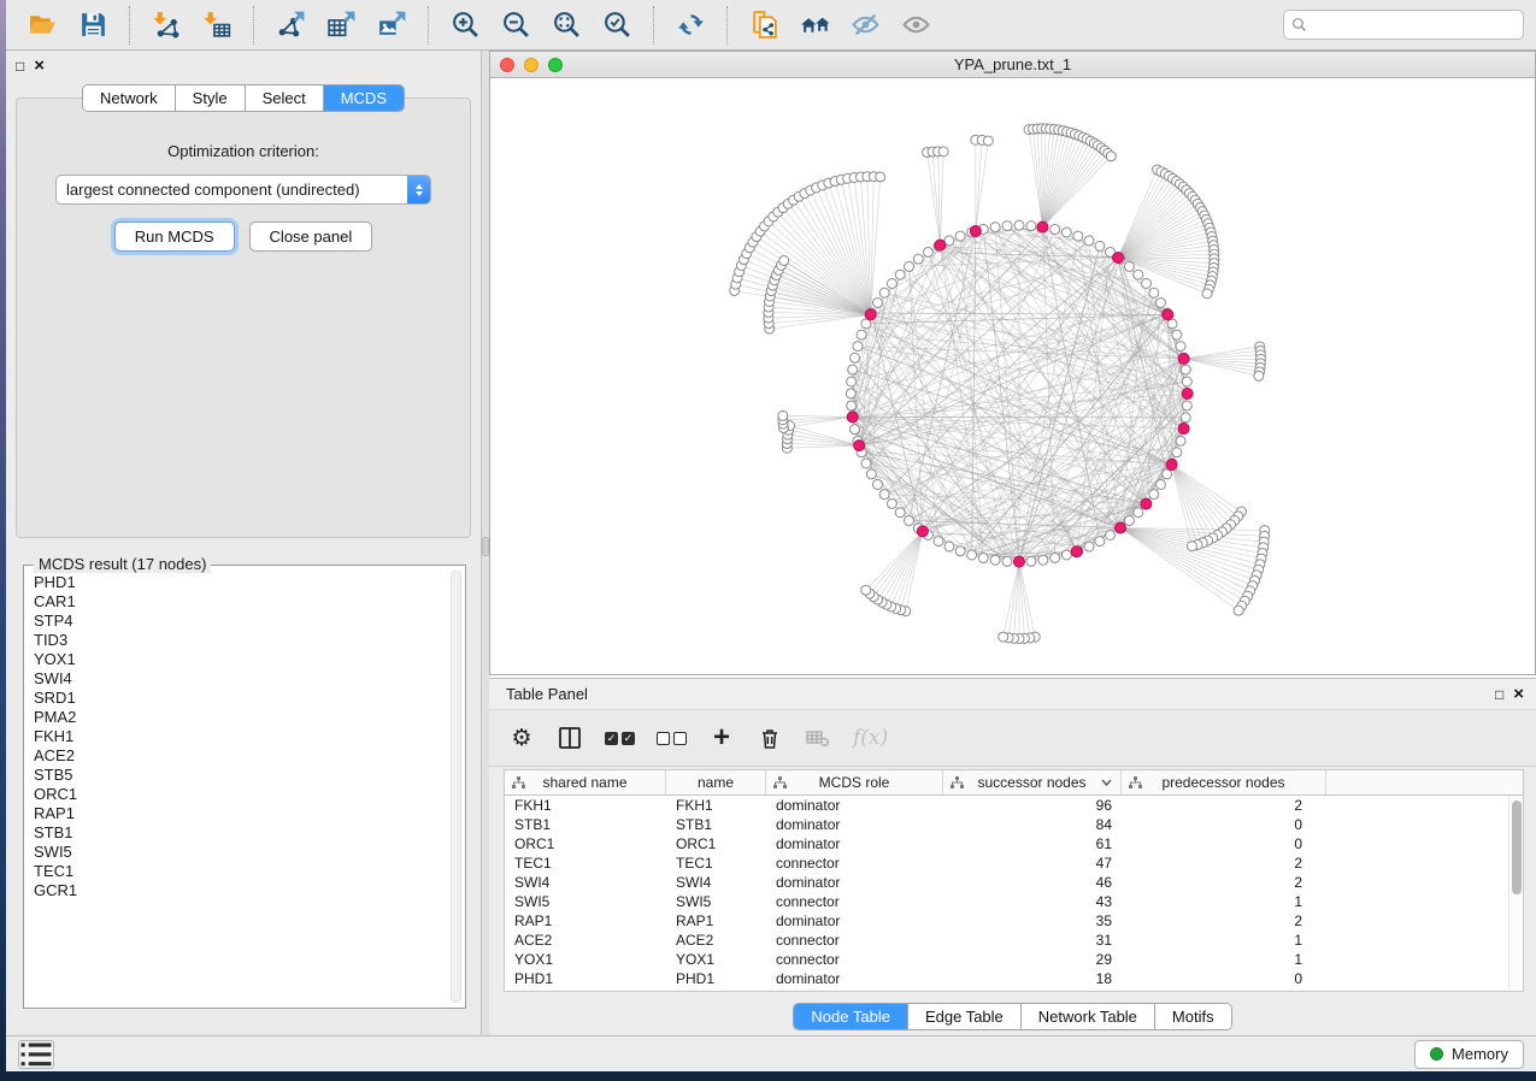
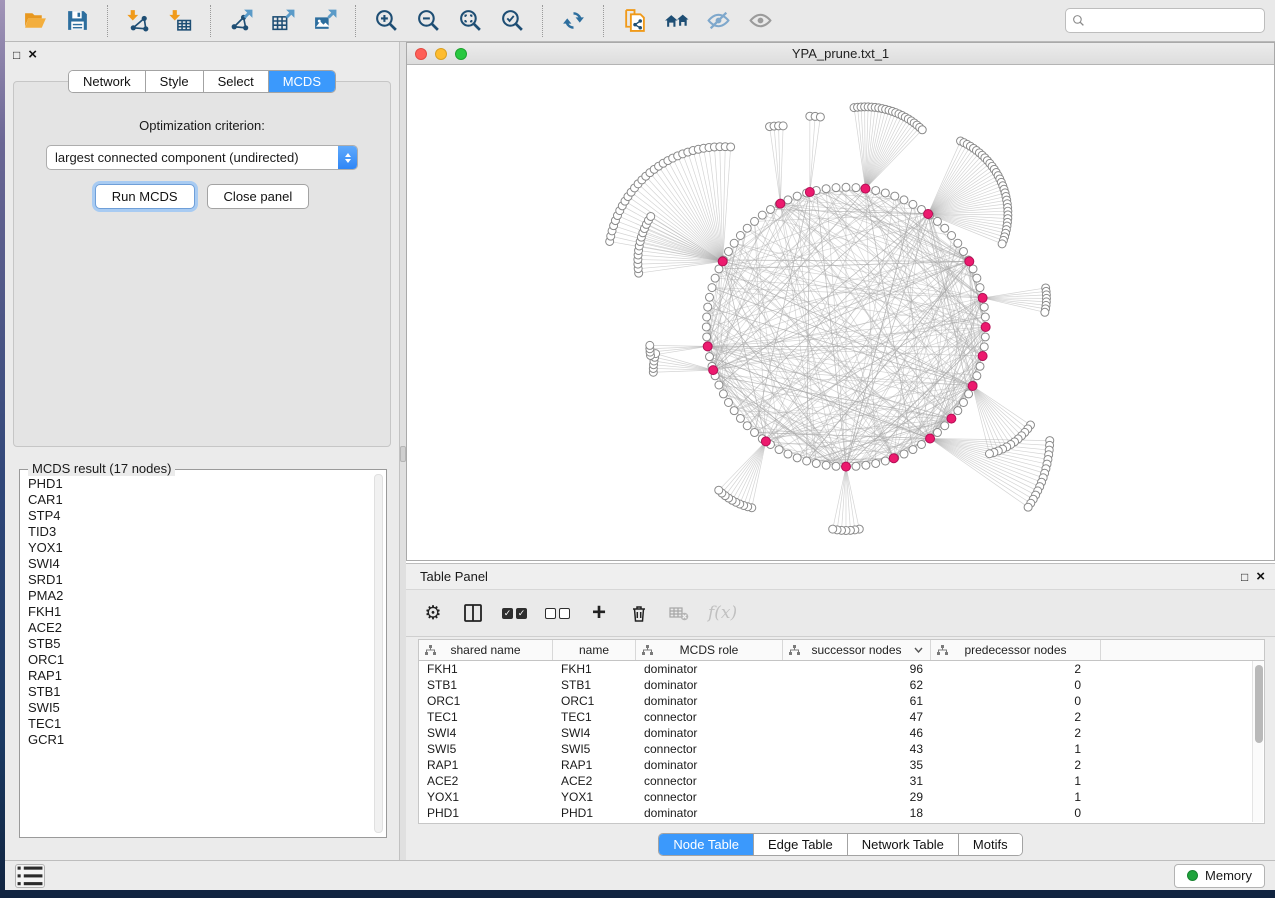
  □
  ×
  Network
  Style
  Select
  MCDS
  Optimization criterion:
  largest connected component (undirected)
  Run MCDS
  Close panel
  MCDS result (17 nodes)
  PHD1
  CAR1
  STP4
  TID3
  YOX1
  SWI4
  SRD1
  PMA2
  FKH1
  ACE2
  STB5
  ORC1
  RAP1
  STB1
  SWI5
  TEC1
  GCR1
  YPA_prune.txt_1
  Table Panel
  □
  ×
  ⚙
  ✓
  ✓
  +
  f(x)
  shared name
  name
  MCDS role
  successor nodes
  predecessor nodes
  FKH1
  FKH1
  dominator
  96
  2
  STB1
  STB1
  dominator
- 84
+ 62
  0
  ORC1
  ORC1
  dominator
  61
  0
  TEC1
  TEC1
  connector
  47
  2
  SWI4
  SWI4
  dominator
  46
  2
  SWI5
  SWI5
  connector
  43
  1
  RAP1
  RAP1
  dominator
  35
  2
  ACE2
  ACE2
  connector
  31
  1
  YOX1
  YOX1
  connector
  29
  1
  PHD1
  PHD1
  dominator
  18
  0
  Node Table
  Edge Table
  Network Table
  Motifs
  Memory
